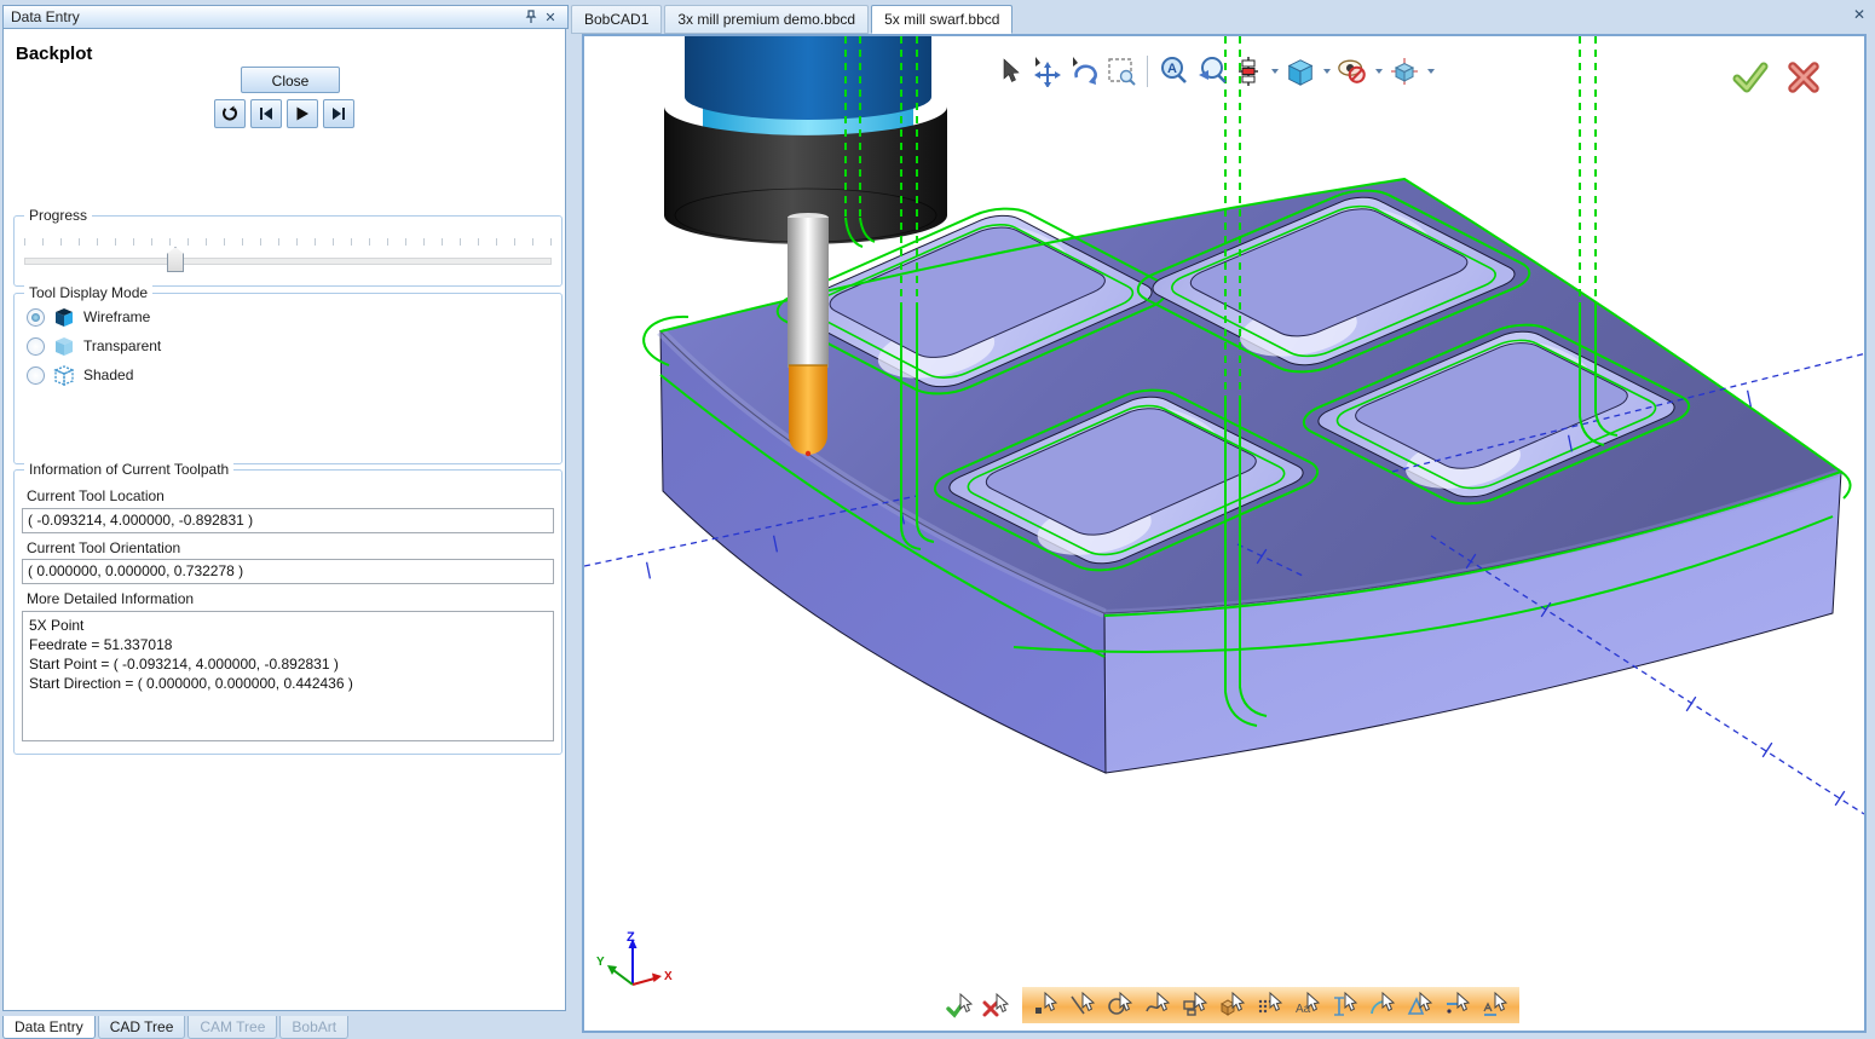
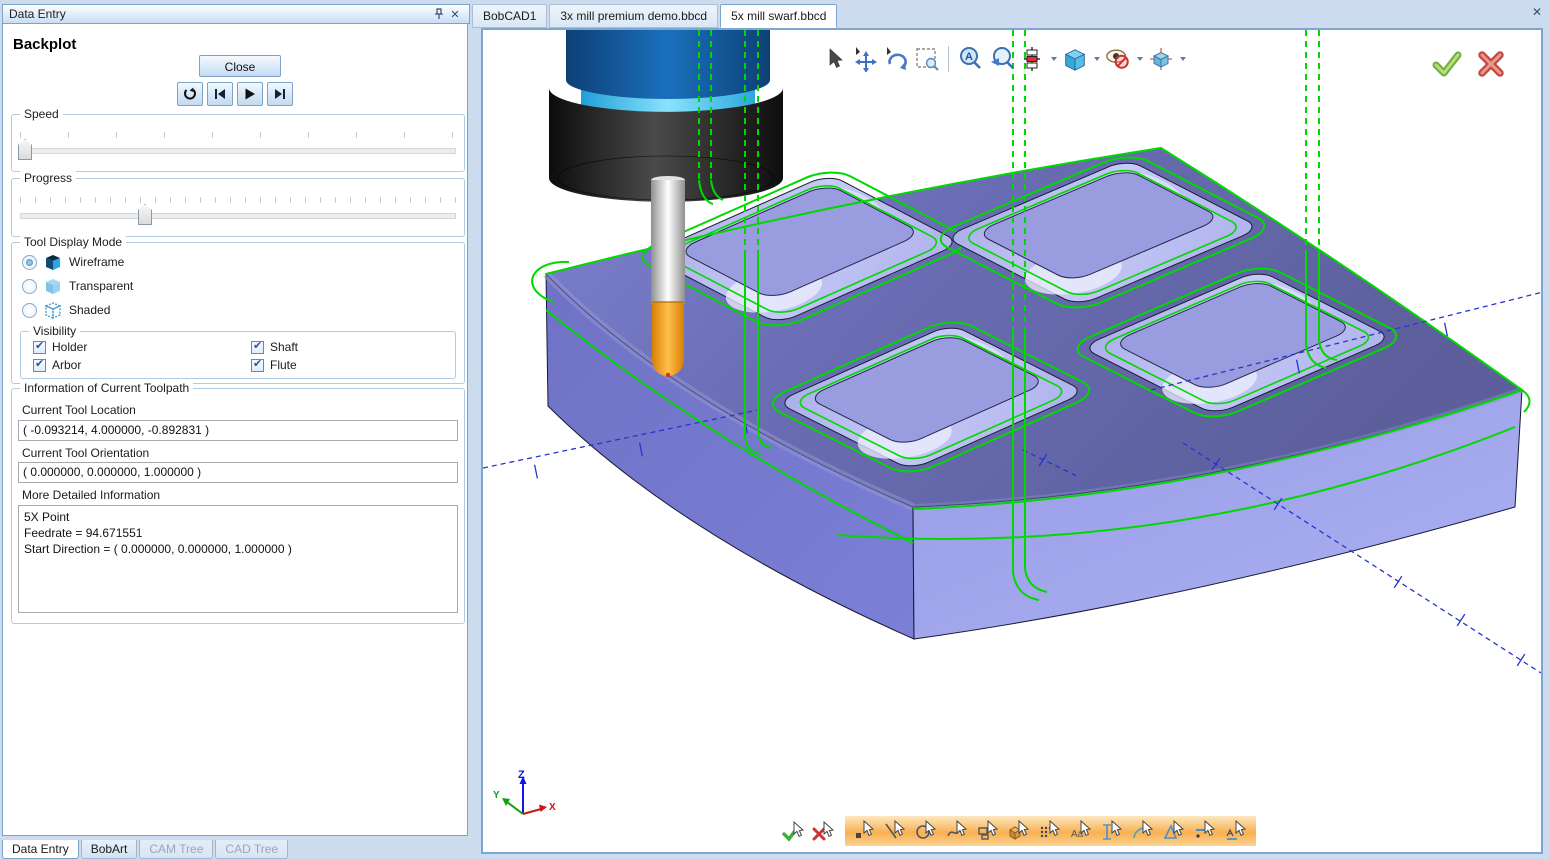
  Data Entry
  ✕
  Backplot
  Close
+ Speed
  Progress
  Tool Display Mode
  Wireframe
  Transparent
  Shaded
+ Visibility
+ Holder
+ Arbor
+ Shaft
+ Flute
  Information of Current Toolpath
  Current Tool Location
  ( -0.093214, 4.000000, -0.892831 )
  Current Tool Orientation
- ( 0.000000, 0.000000, 0.732278 )
+ ( 0.000000, 0.000000, 1.000000 )
  More Detailed Information
  5X Point
- Feedrate = 51.337018
+ Feedrate = 94.671551
- Start Point = ( -0.093214, 4.000000, -0.892831 )
- Start Direction = ( 0.000000, 0.000000, 0.442436 )
+ Start Direction = ( 0.000000, 0.000000, 1.000000 )
  Data Entry
- CAD Tree
+ BobArt
  CAM Tree
- BobArt
+ CAD Tree
  BobCAD1
  3x mill premium demo.bbcd
  5x mill swarf.bbcd
  ✕
  Z
  Y
  X
  A
  Aa
